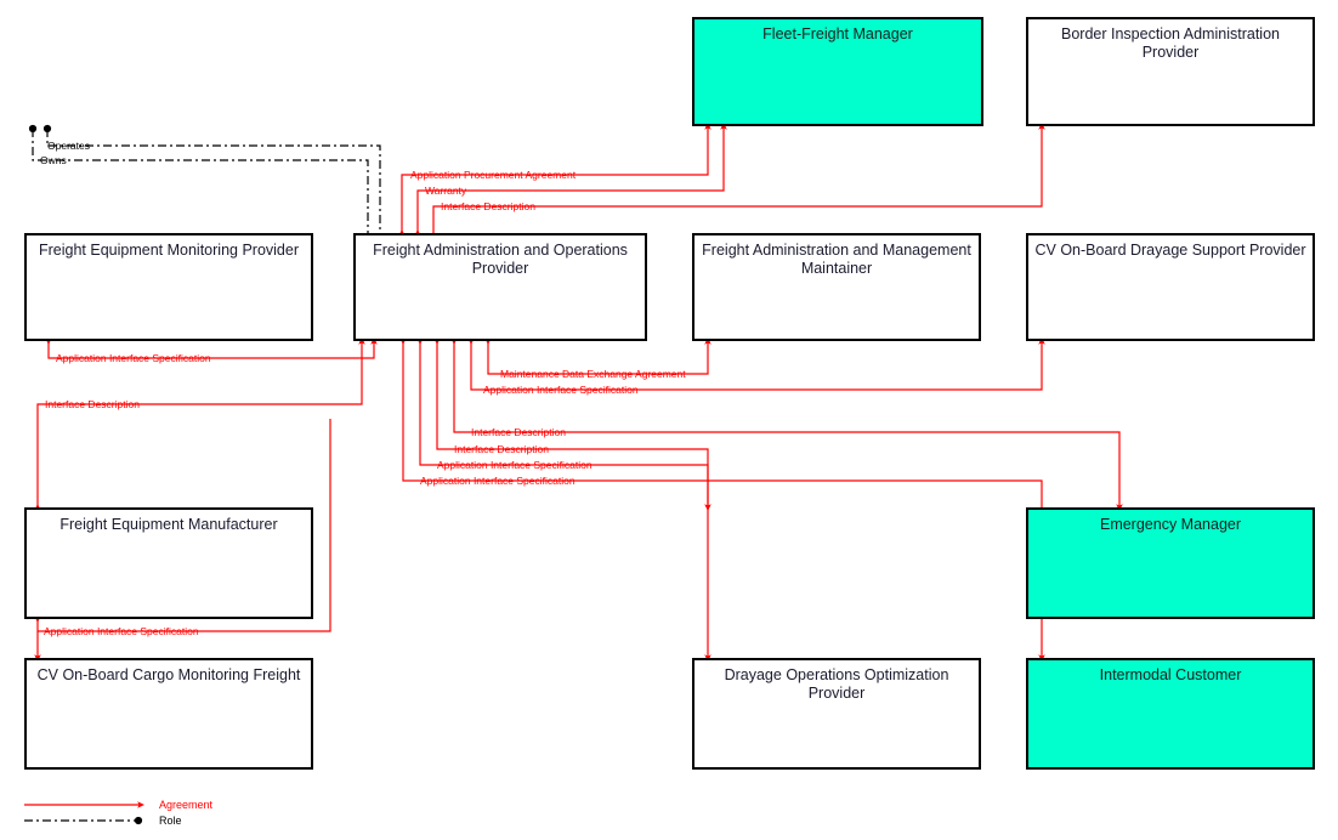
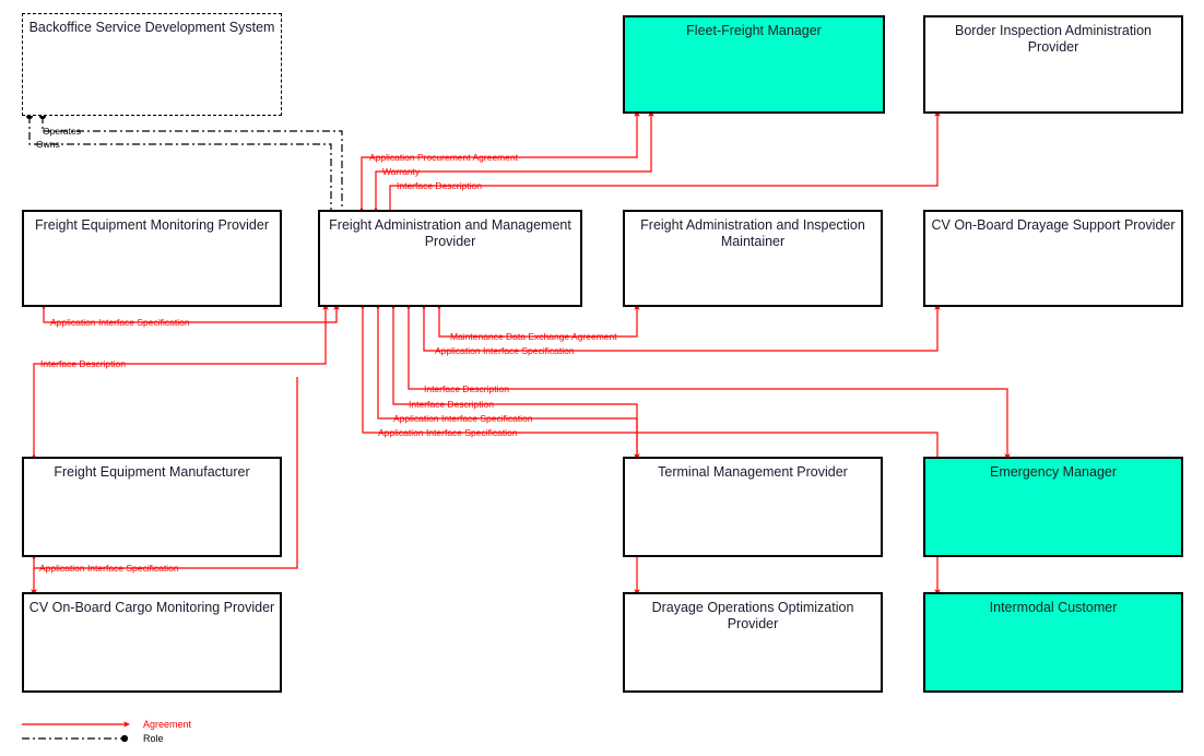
+ Backoffice Service Development System
  Fleet-Freight Manager
  Border Inspection Administration Provider
  Freight Equipment Monitoring Provider
- Freight Administration and Operations Provider
+ Freight Administration and Management Provider
- Freight Administration and Management Maintainer
+ Freight Administration and Inspection Maintainer
  CV On-Board Drayage Support Provider
  Freight Equipment Manufacturer
+ Terminal Management Provider
  Emergency Manager
- CV On-Board Cargo Monitoring Freight
+ CV On-Board Cargo Monitoring Provider
  Drayage Operations Optimization Provider
  Intermodal Customer
  Operates
  Owns
  Application Procurement Agreement
  Warranty
  Interface Description
  Application Interface Specification
  Maintenance Data Exchange Agreement
  Application Interface Specification
  Interface Description
  Interface Description
  Interface Description
  Application Interface Specification
  Application Interface Specification
  Application Interface Specification
  Agreement
  Role
